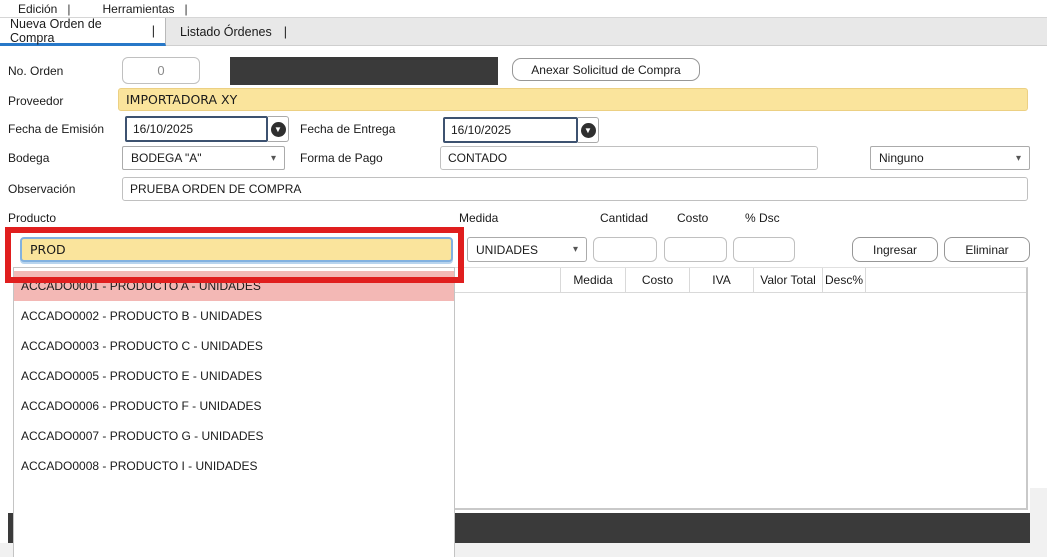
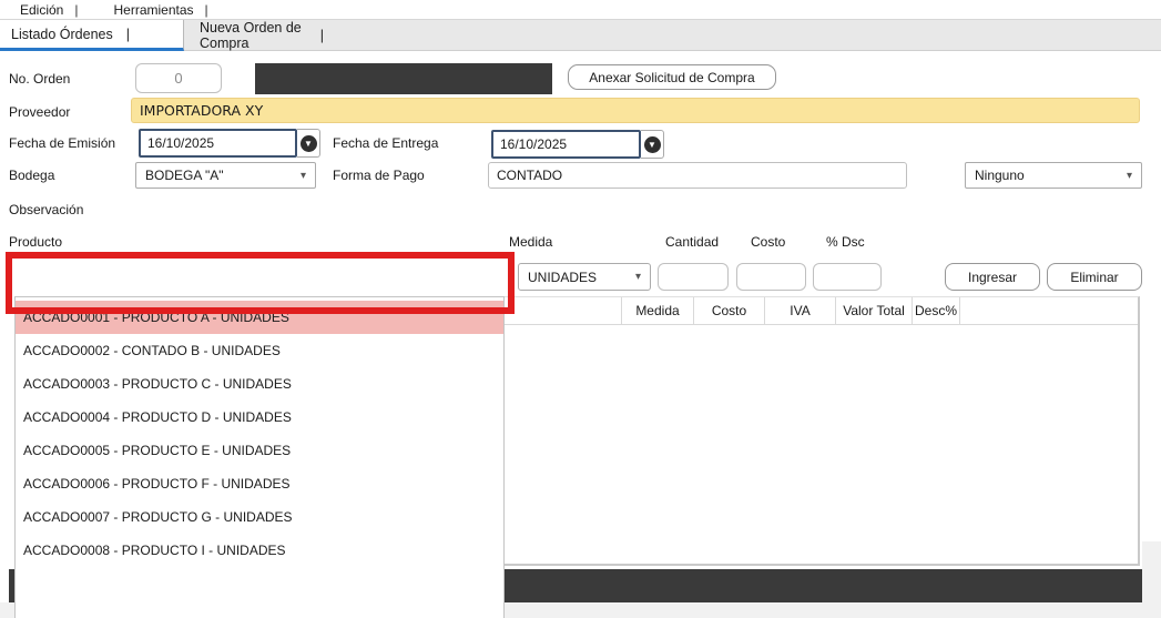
  Edición
  |
  Herramientas
  |
- Nueva Orden de Compra
+ Listado Órdenes
  |
- Listado Órdenes
+ Nueva Orden de Compra
  |
  No. Orden
  0
  Anexar Solicitud de Compra
  Proveedor
  IMPORTADORA XY
  Fecha de Emisión
  16/10/2025
  ▼
  Fecha de Entrega
  16/10/2025
  ▼
  Bodega
  BODEGA "A"
  ▾
  Forma de Pago
  CONTADO
  Ninguno
  ▾
  Observación
- PRUEBA ORDEN DE COMPRA
  Producto
  Medida
  Cantidad
  Costo
  % Dsc
  UNIDADES
  ▾
  Ingresar
  Eliminar
  Medida
  Costo
  IVA
  Valor Total
  Desc%
  ACCADO0001 - PRODUCTO A - UNIDADES
- ACCADO0002 - PRODUCTO B - UNIDADES
+ ACCADO0002 - CONTADO B - UNIDADES
  ACCADO0003 - PRODUCTO C - UNIDADES
+ ACCADO0004 - PRODUCTO D - UNIDADES
  ACCADO0005 - PRODUCTO E - UNIDADES
  ACCADO0006 - PRODUCTO F - UNIDADES
  ACCADO0007 - PRODUCTO G - UNIDADES
  ACCADO0008 - PRODUCTO I - UNIDADES
- PROD
